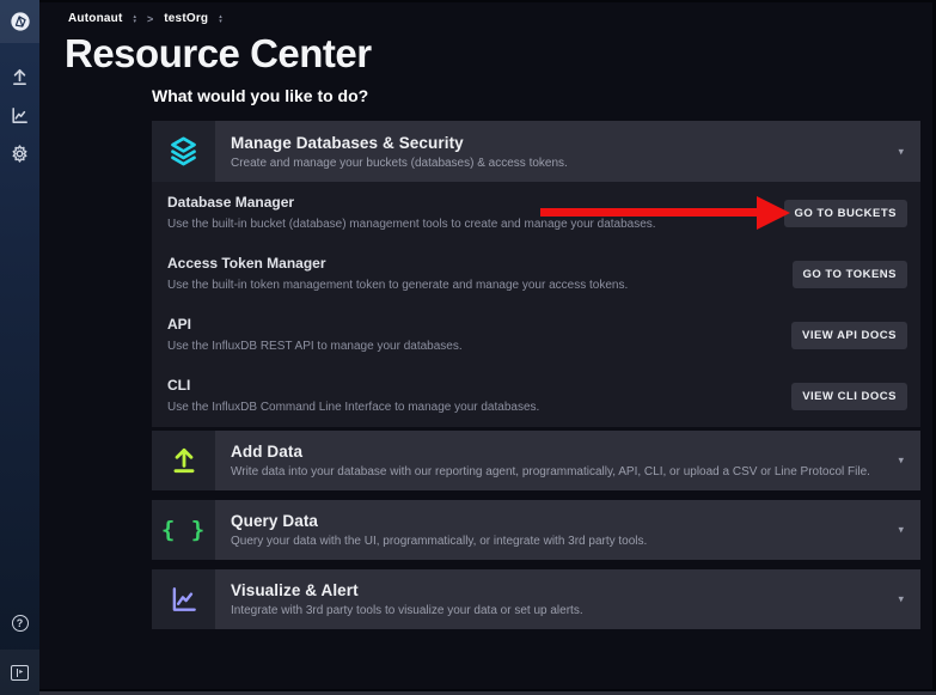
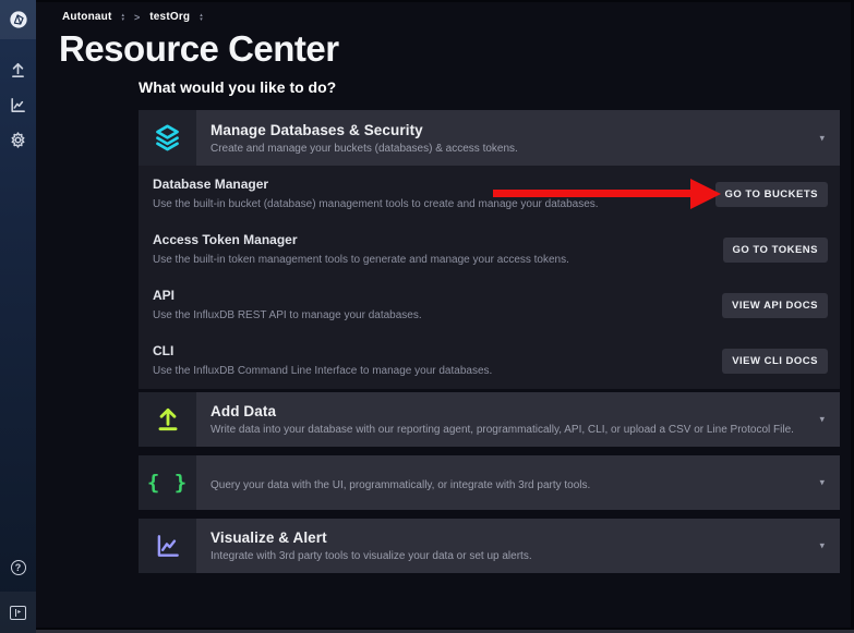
  Autonaut
  >
  testOrg
  Resource Center
  What would you like to do?
  Manage Databases & Security
  Create and manage your buckets (databases) & access tokens.
  Database Manager
  Use the built-in bucket (database) management tools to create and manage your databases.
  GO TO BUCKETS
  Access Token Manager
- Use the built-in token management token to generate and manage your access tokens.
+ Use the built-in token management tools to generate and manage your access tokens.
  GO TO TOKENS
  API
  Use the InfluxDB REST API to manage your databases.
  VIEW API DOCS
  CLI
  Use the InfluxDB Command Line Interface to manage your databases.
  VIEW CLI DOCS
  Add Data
  Write data into your database with our reporting agent, programmatically, API, CLI, or upload a CSV or Line Protocol File.
  { }
- Query Data
  Query your data with the UI, programmatically, or integrate with 3rd party tools.
  Visualize & Alert
  Integrate with 3rd party tools to visualize your data or set up alerts.
  ?
